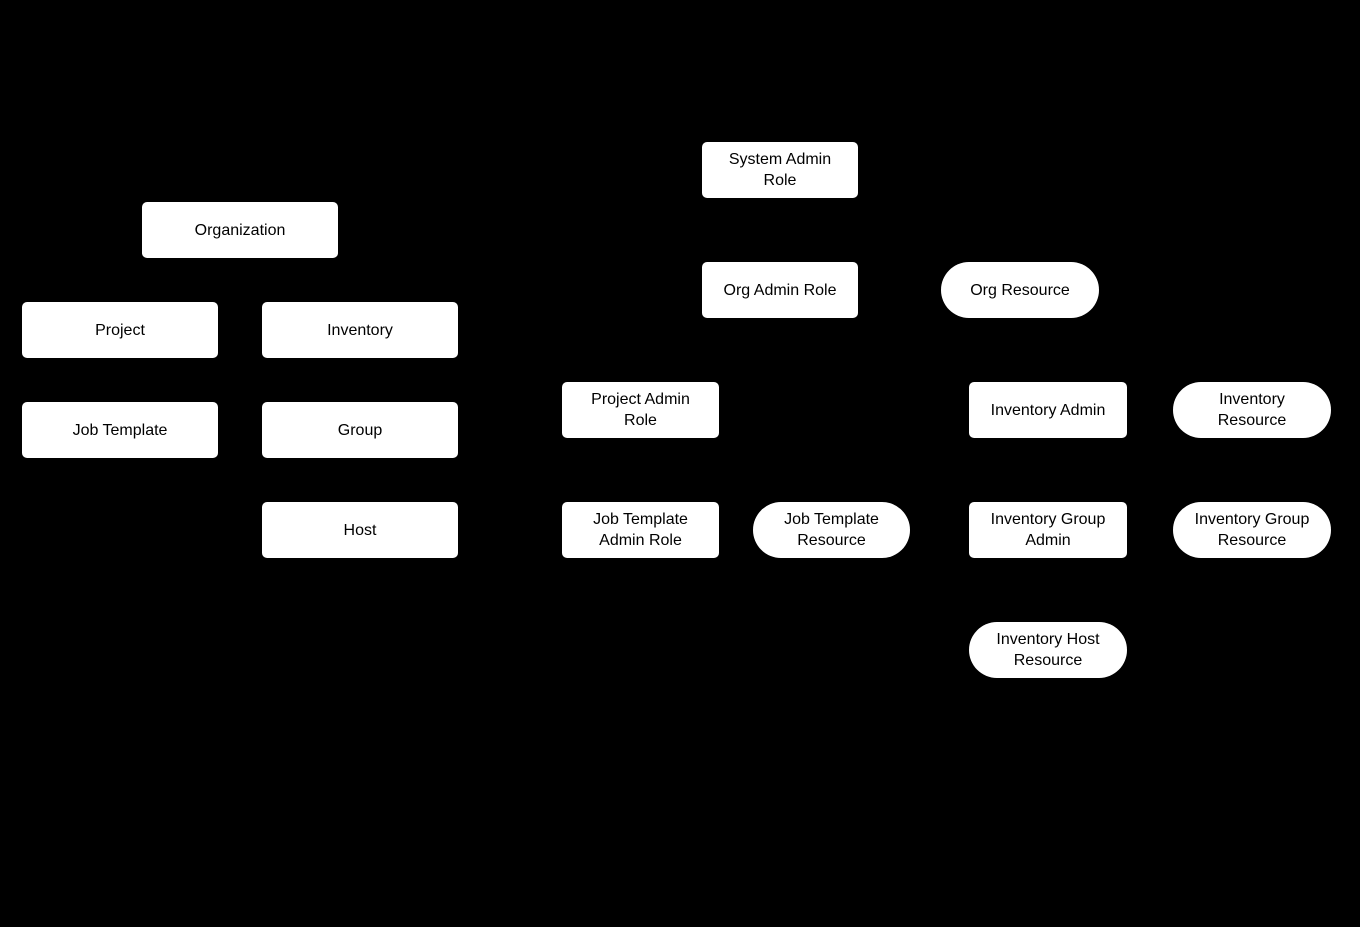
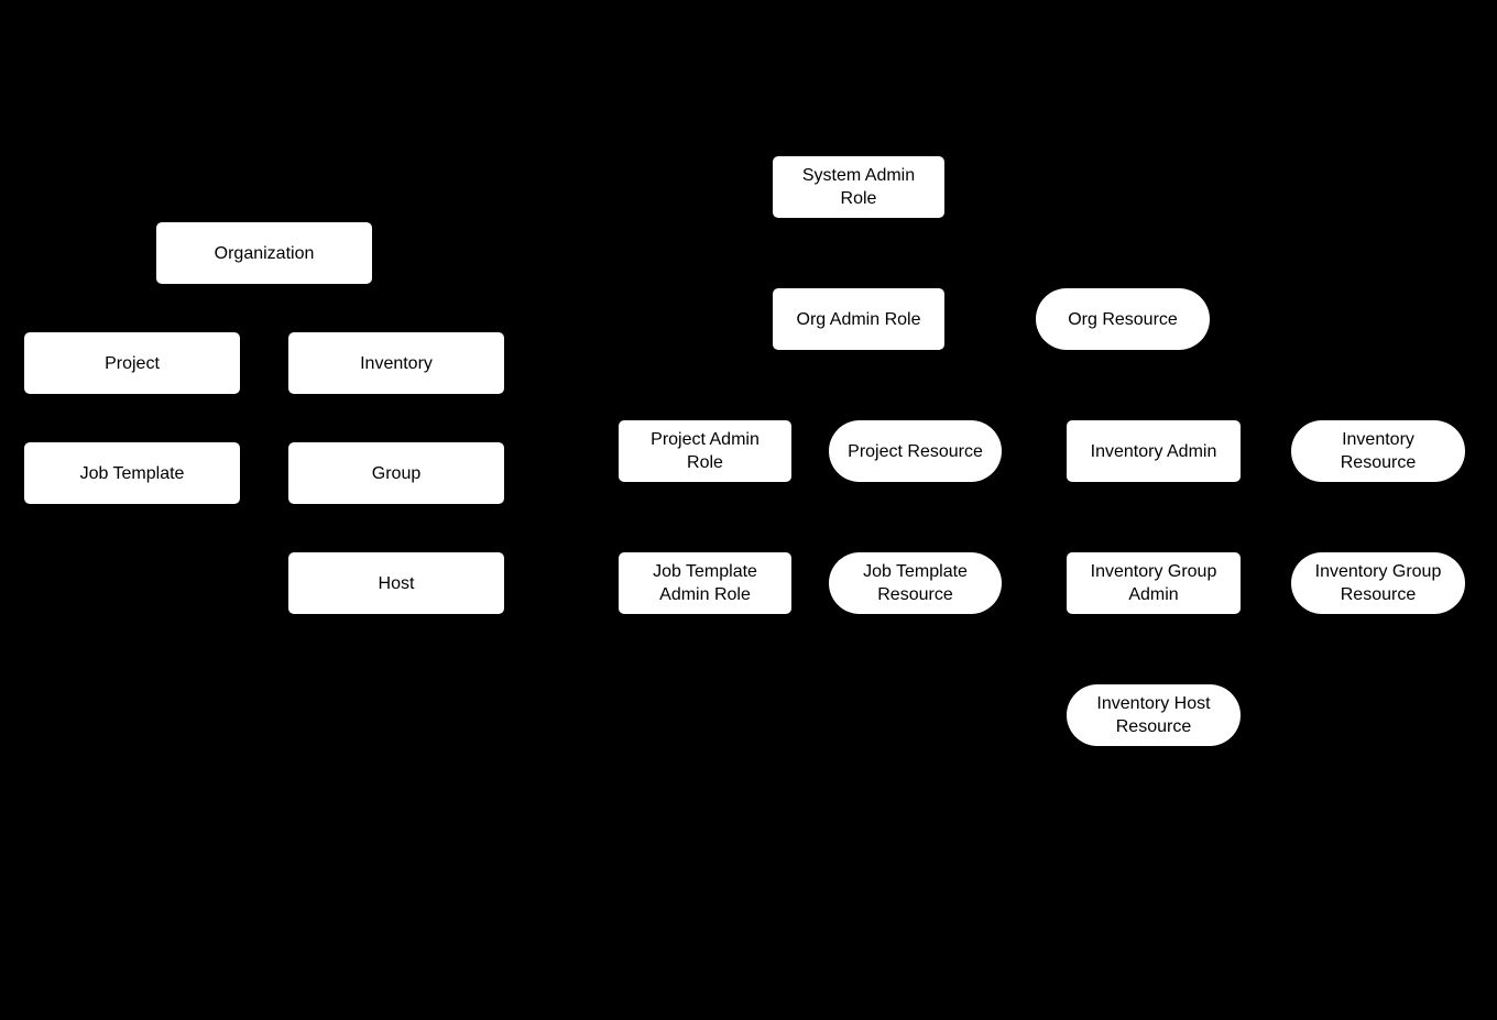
  Organization
  Project
  Inventory
  Job Template
  Group
  Host
  System Admin
  Role
  Org Admin Role
  Org Resource
  Project Admin
  Role
+ Project Resource
  Inventory Admin
  Inventory
  Resource
  Job Template
  Admin Role
  Job Template
  Resource
  Inventory Group
  Admin
  Inventory Group
  Resource
  Inventory Host
  Resource
